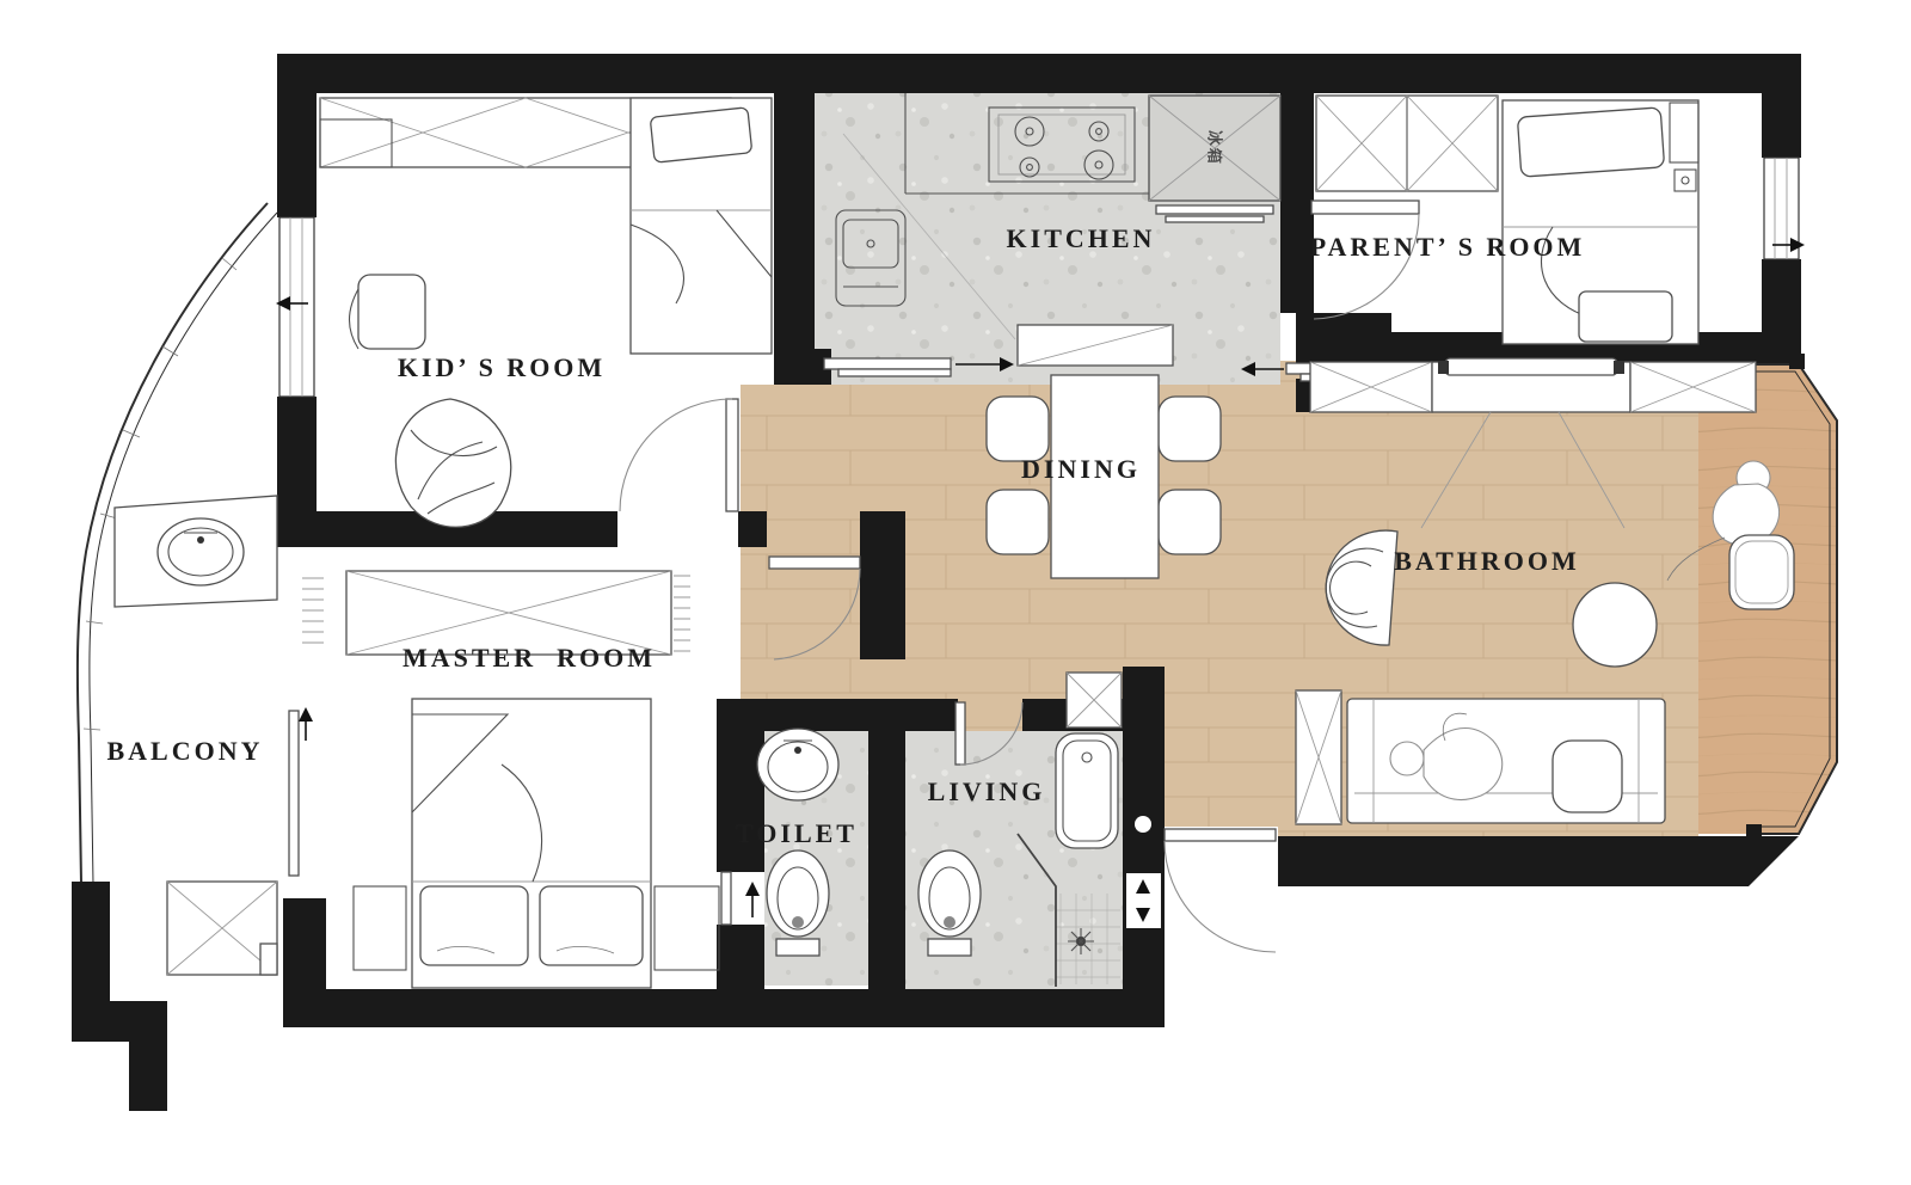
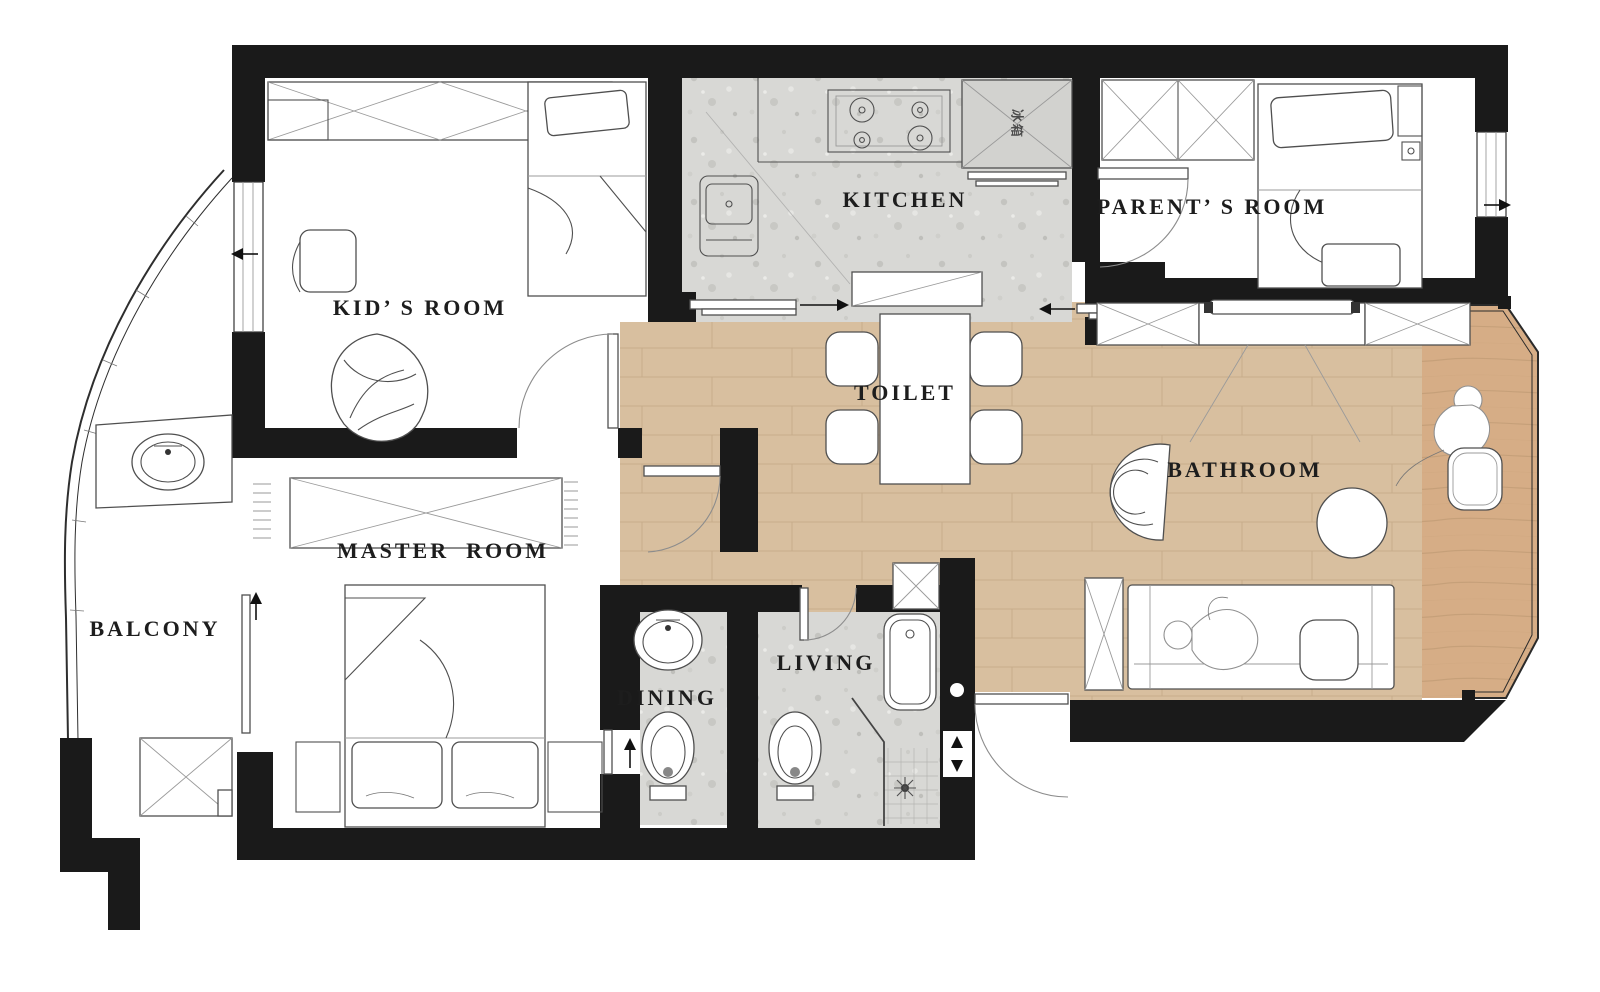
  KID’ S ROOM
  KITCHEN
  PARENT’ S ROOM
- DINING
+ TOILET
  BATHROOM
  MASTER ROOM
  BALCONY
- TOILET
+ DINING
  LIVING
